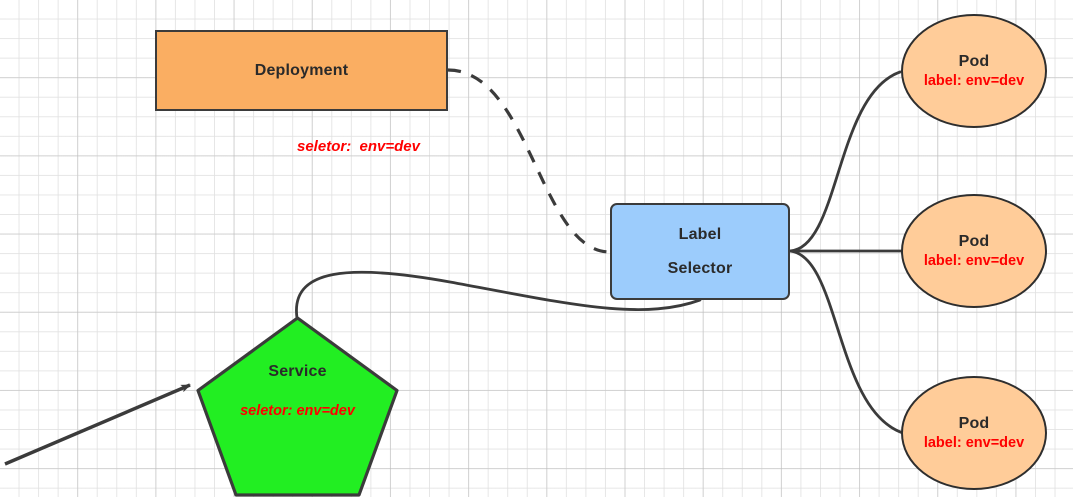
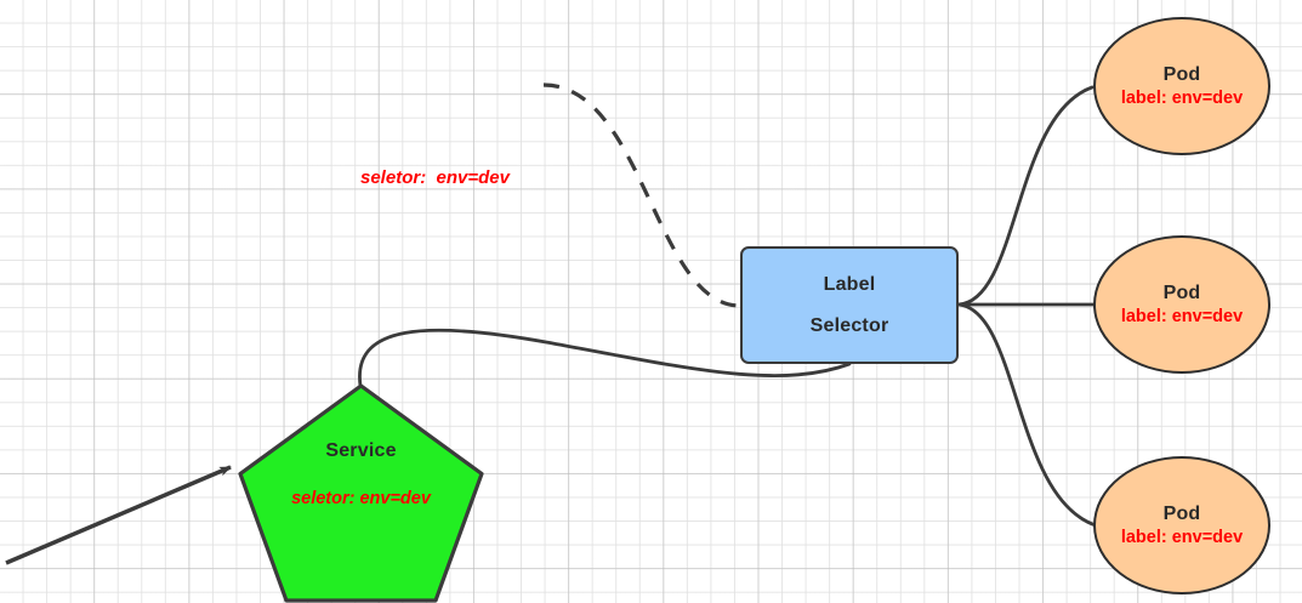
- Deployment
  seletor: env=dev
  Label
  Selector
  Service
  seletor: env=dev
  Pod
  label: env=dev
  Pod
  label: env=dev
  Pod
  label: env=dev
